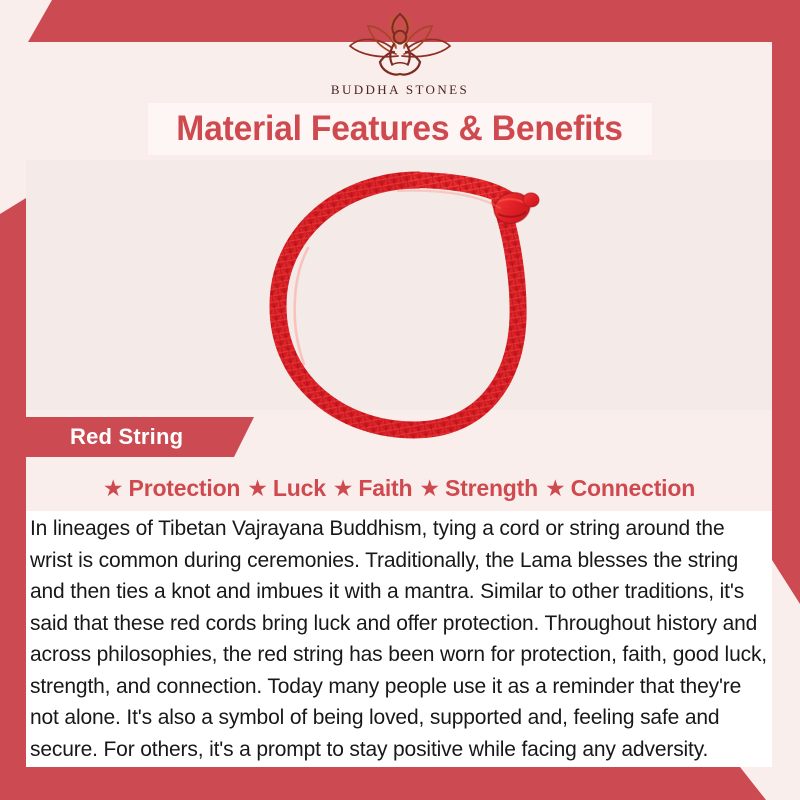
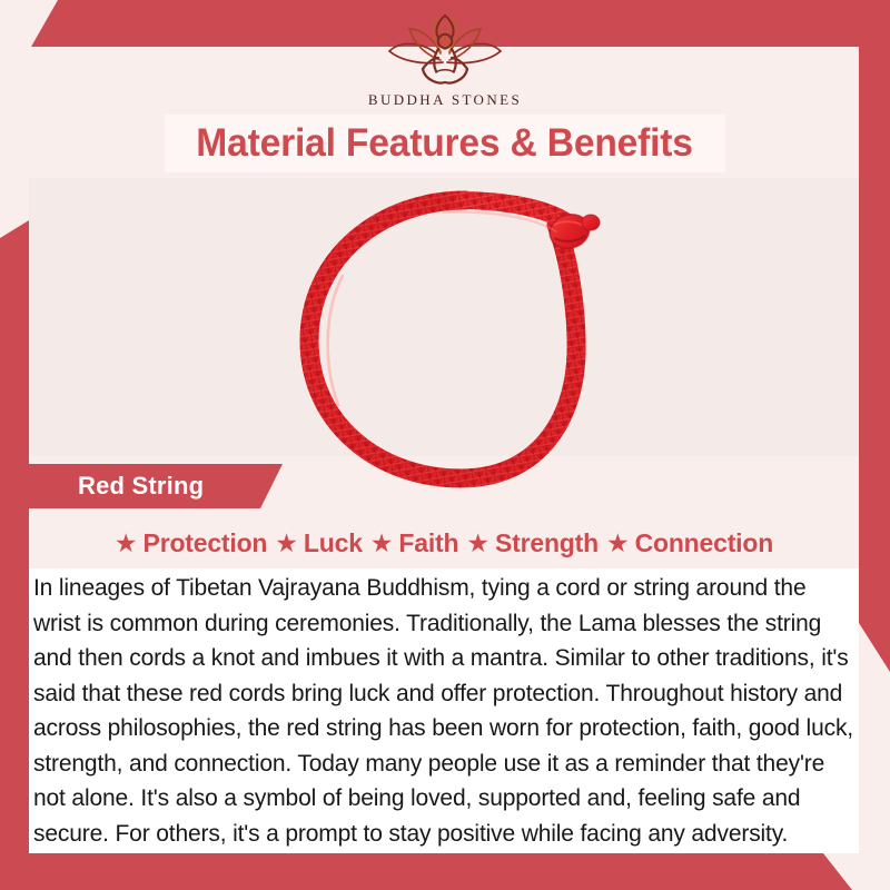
  BUDDHA STONES
  Material Features & Benefits
  Red String
  ★
  Protection
  ★
  Luck
  ★
  Faith
  ★
  Strength
  ★
  Connection
- In lineages of Tibetan Vajrayana Buddhism, tying a cord or string around the wrist is common during ceremonies. Traditionally, the Lama blesses the string and then ties a knot and imbues it with a mantra. Similar to other traditions, it's said that these red cords bring luck and offer protection. Throughout history and across philosophies, the red string has been worn for protection, faith, good luck, strength, and connection. Today many people use it as a reminder that they're not alone. It's also a symbol of being loved, supported and, feeling safe and secure. For others, it's a prompt to stay positive while facing any adversity.
+ In lineages of Tibetan Vajrayana Buddhism, tying a cord or string around the wrist is common during ceremonies. Traditionally, the Lama blesses the string and then cords a knot and imbues it with a mantra. Similar to other traditions, it's said that these red cords bring luck and offer protection. Throughout history and across philosophies, the red string has been worn for protection, faith, good luck, strength, and connection. Today many people use it as a reminder that they're not alone. It's also a symbol of being loved, supported and, feeling safe and secure. For others, it's a prompt to stay positive while facing any adversity.
